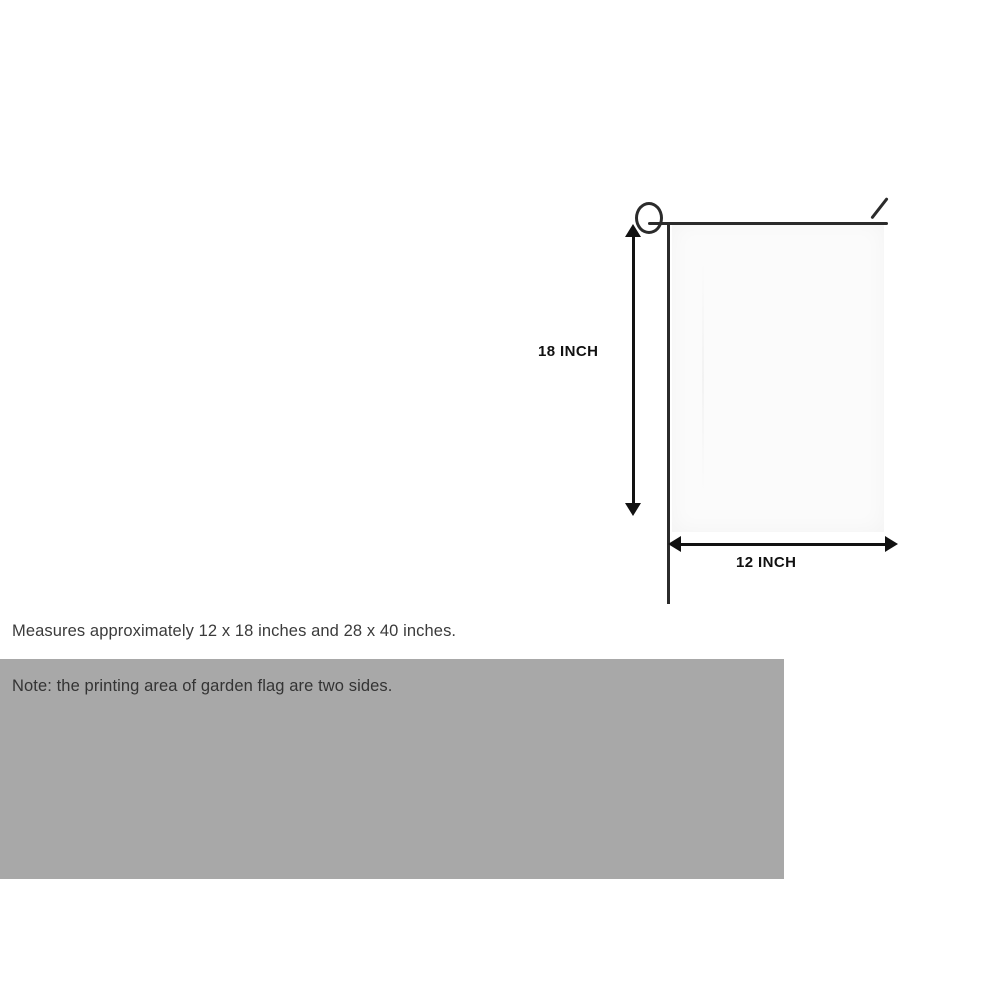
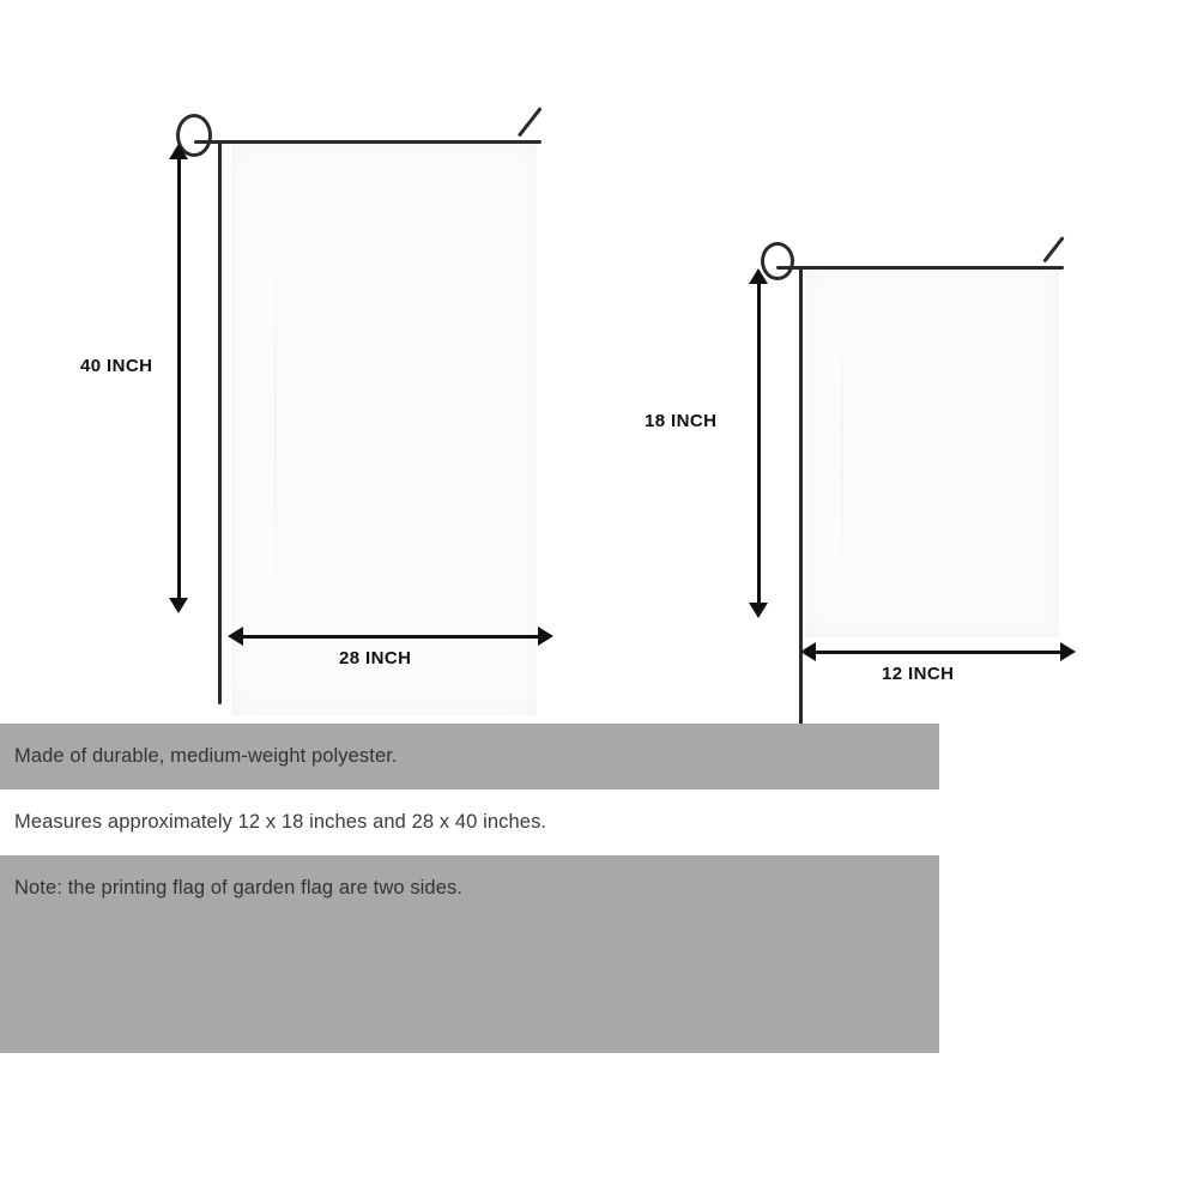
+ 40 INCH
+ 28 INCH
  18 INCH
  12 INCH
+ Made of durable, medium-weight polyester.
  Measures approximately 12 x 18 inches and 28 x 40 inches.
- Note: the printing area of garden flag are two sides.
+ Note: the printing flag of garden flag are two sides.
